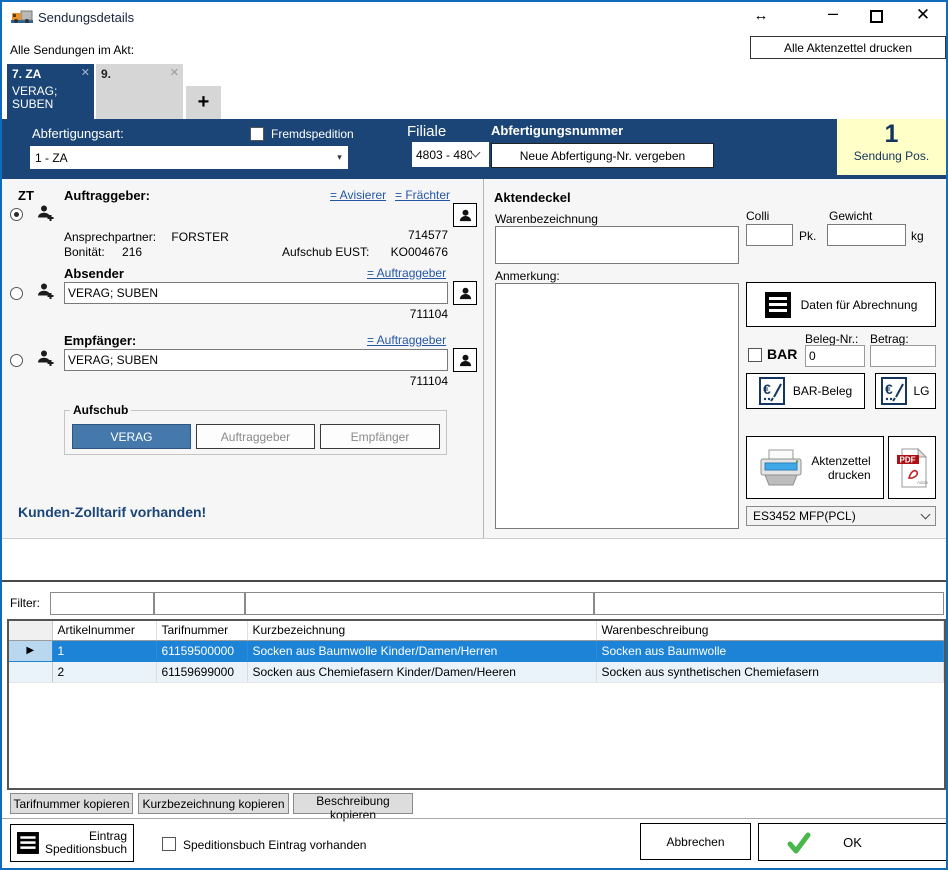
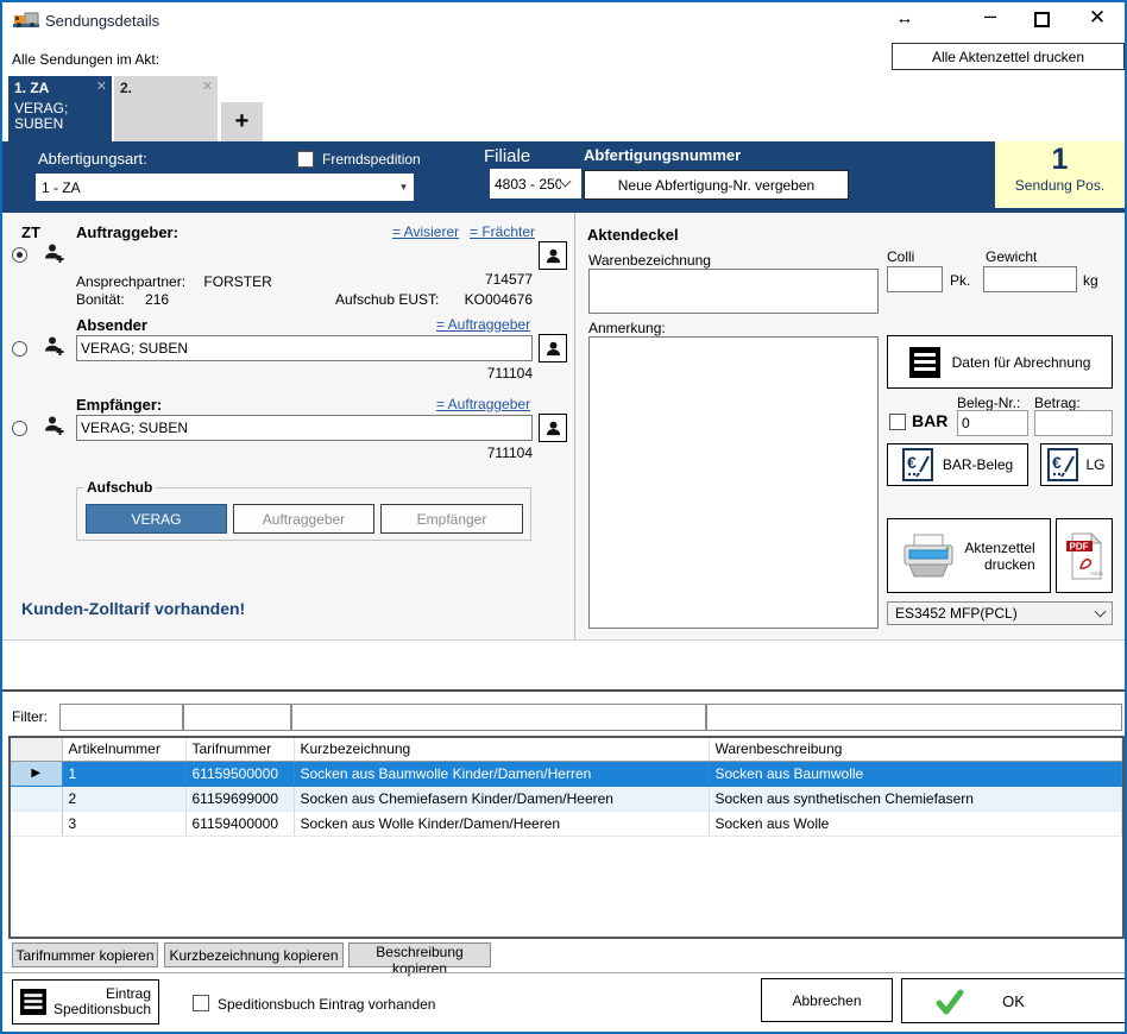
  Sendungsdetails
  ↔
  –
  ✕
  Alle Aktenzettel drucken
  Alle Sendungen im Akt:
- 7. ZA
+ 1. ZA
  ✕
  VERAG; SUBEN
- 9.
+ 2.
  ✕
  +
  Abfertigungsart:
  1 - ZA
  ▾
  Fremdspedition
  Filiale
- 4803 - 480
+ 4803 - 250
  Abfertigungsnummer
  Neue Abfertigung-Nr. vergeben
  1
  Sendung Pos.
  ZT
  Auftraggeber:
  = Avisierer
  = Frächter
  Ansprechpartner: FORSTER
  714577
  Bonität: 216
  Aufschub EUST:
  KO004676
  Absender
  = Auftraggeber
  VERAG; SUBEN
  711104
  Empfänger:
  = Auftraggeber
  VERAG; SUBEN
  711104
  Aufschub
  VERAG
  Auftraggeber
  Empfänger
  Kunden-Zolltarif vorhanden!
  Aktendeckel
  Warenbezeichnung
  Colli
  Pk.
  Gewicht
  kg
  Anmerkung:
  Daten für Abrechnung
  BAR
  Beleg-Nr.:
  0
  Betrag:
  €
  BAR-Beleg
  €
  LG
  Aktenzettel
  drucken
  PDF
  ES3452 MFP(PCL)
  Filter:
  	Artikelnummer	Tarifnummer	Kurzbezeichnung	Warenbeschreibung
  ▶	1	61159500000	Socken aus Baumwolle Kinder/Damen/Herren	Socken aus Baumwolle
  	2	61159699000	Socken aus Chemiefasern Kinder/Damen/Heeren	Socken aus synthetischen Chemiefasern
+ 	3	61159400000	Socken aus Wolle Kinder/Damen/Heeren	Socken aus Wolle
  Tarifnummer kopieren
  Kurzbezeichnung kopieren
  Beschreibung kopieren
  Eintrag
  Speditionsbuch
  Speditionsbuch Eintrag vorhanden
  Abbrechen
  OK
